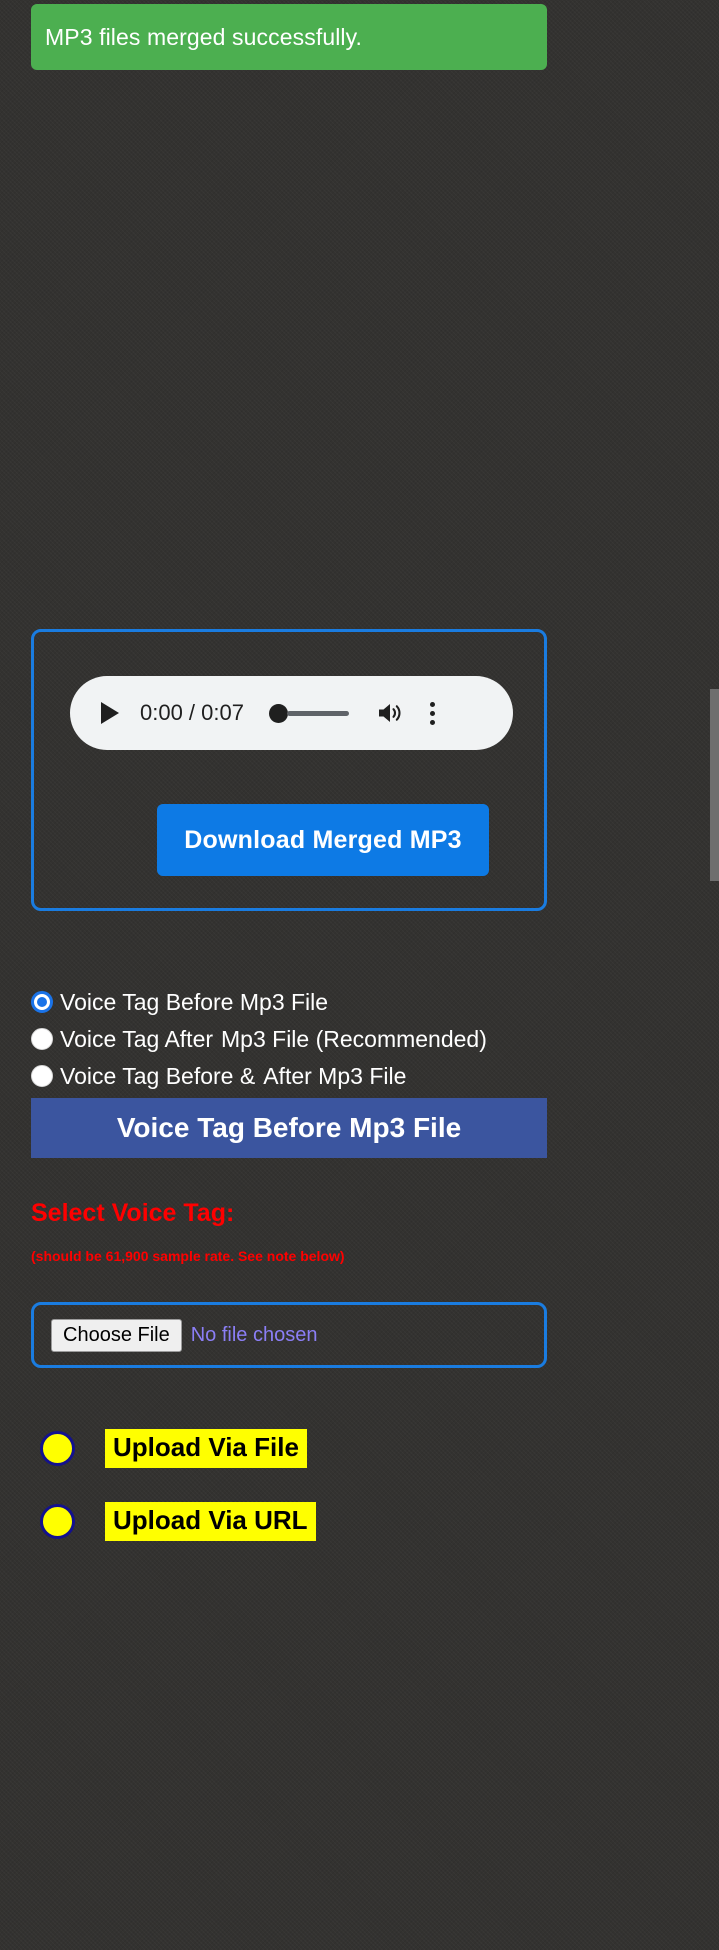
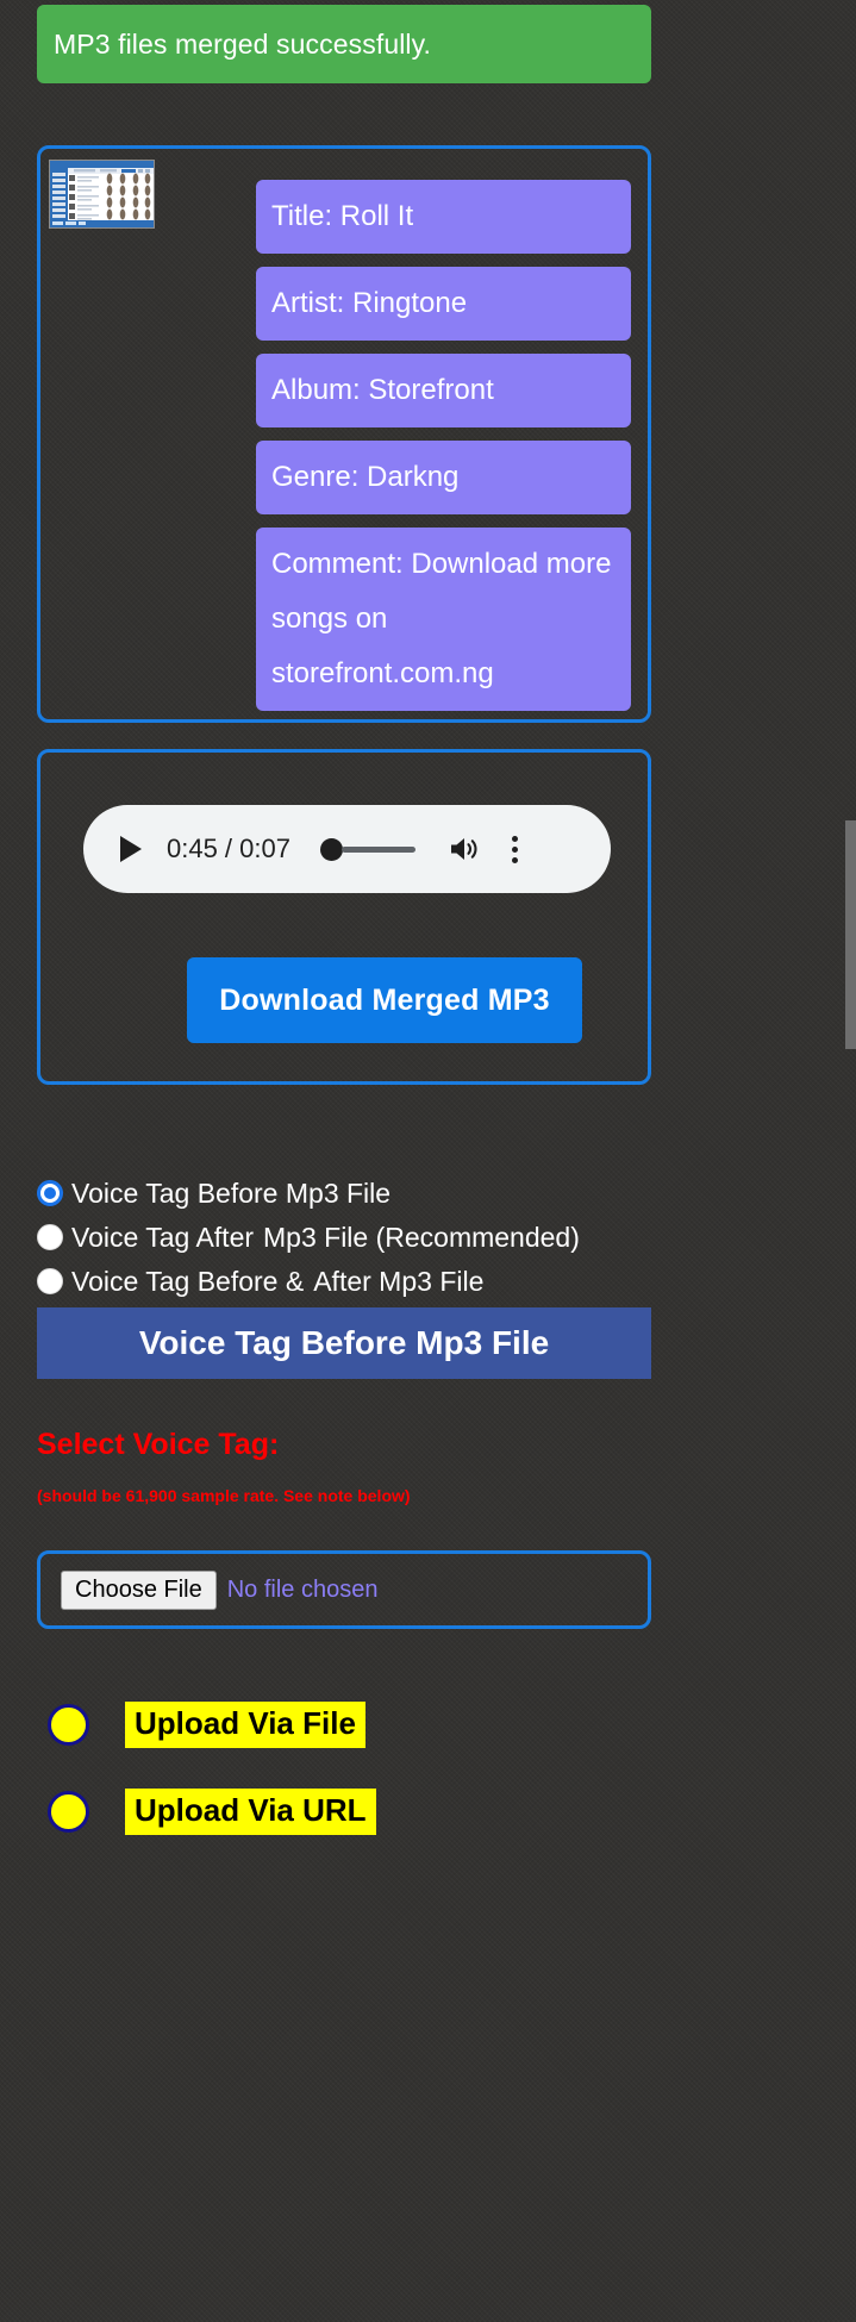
  MP3 files merged successfully.
+ Title: Roll It
+ Artist: Ringtone
+ Album: Storefront
+ Genre: Darkng
+ Comment: Download more songs on storefront.com.ng
- 0:00 / 0:07
+ 0:45 / 0:07
  Download Merged MP3
  Voice Tag Before Mp3 FileVoice Tag After Mp3 File (Recommended) Voice Tag Before & After Mp3 File
  Voice Tag Before Mp3 File
  Select Voice Tag:
  (should be 61,900 sample rate. See note below)
  Choose File
  No file chosen
  Upload Via File
  Upload Via URL
